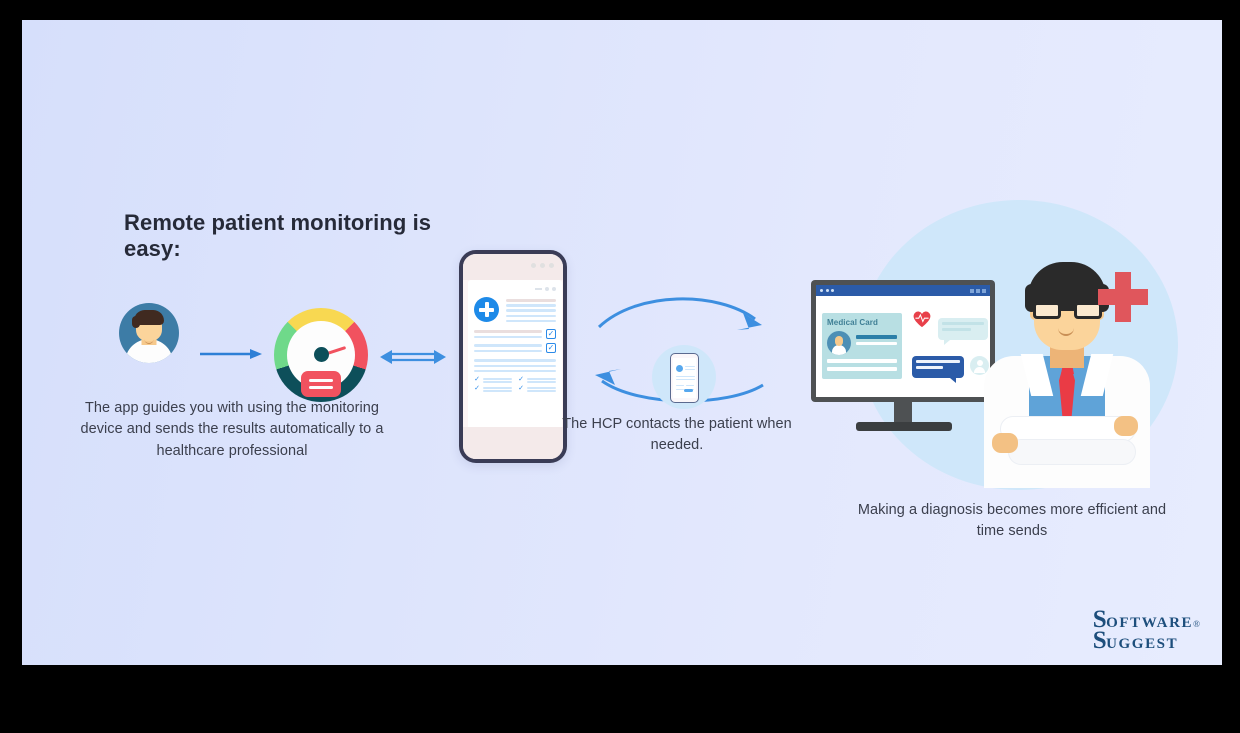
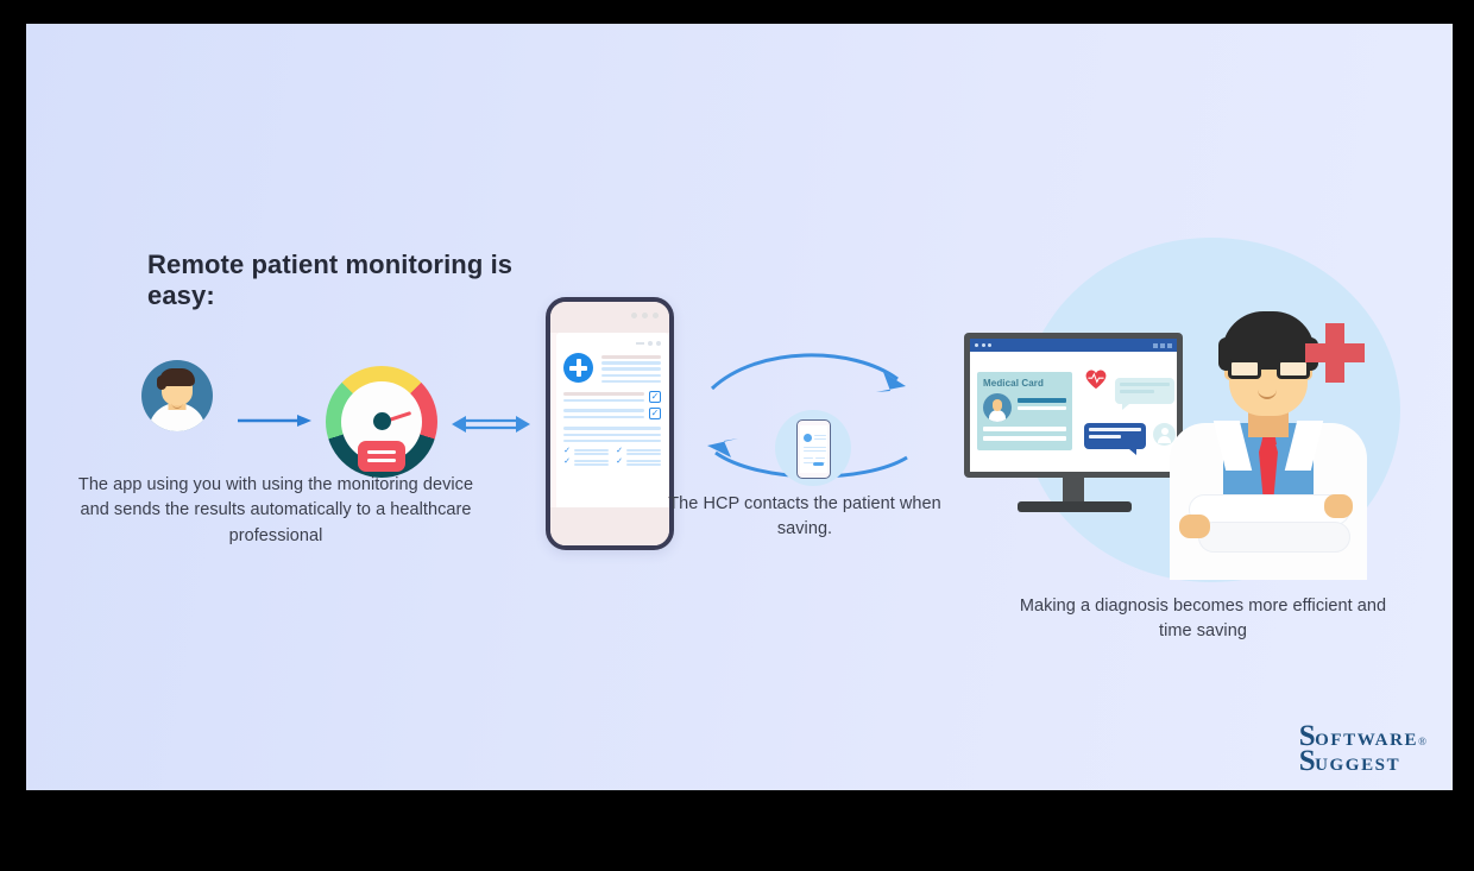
  Remote patient monitoring is easy:
  ✓
  ✓
- The app guides you with using the monitoring device and sends the results automatically to a healthcare professional
+ The app using you with using the monitoring device and sends the results automatically to a healthcare professional
- The HCP contacts the patient when needed.
+ The HCP contacts the patient when saving.
  Medical Card
- Making a diagnosis becomes more efficient and time sends
+ Making a diagnosis becomes more efficient and time saving
  S
  OFTWARE
  ®
  S
  UGGEST
